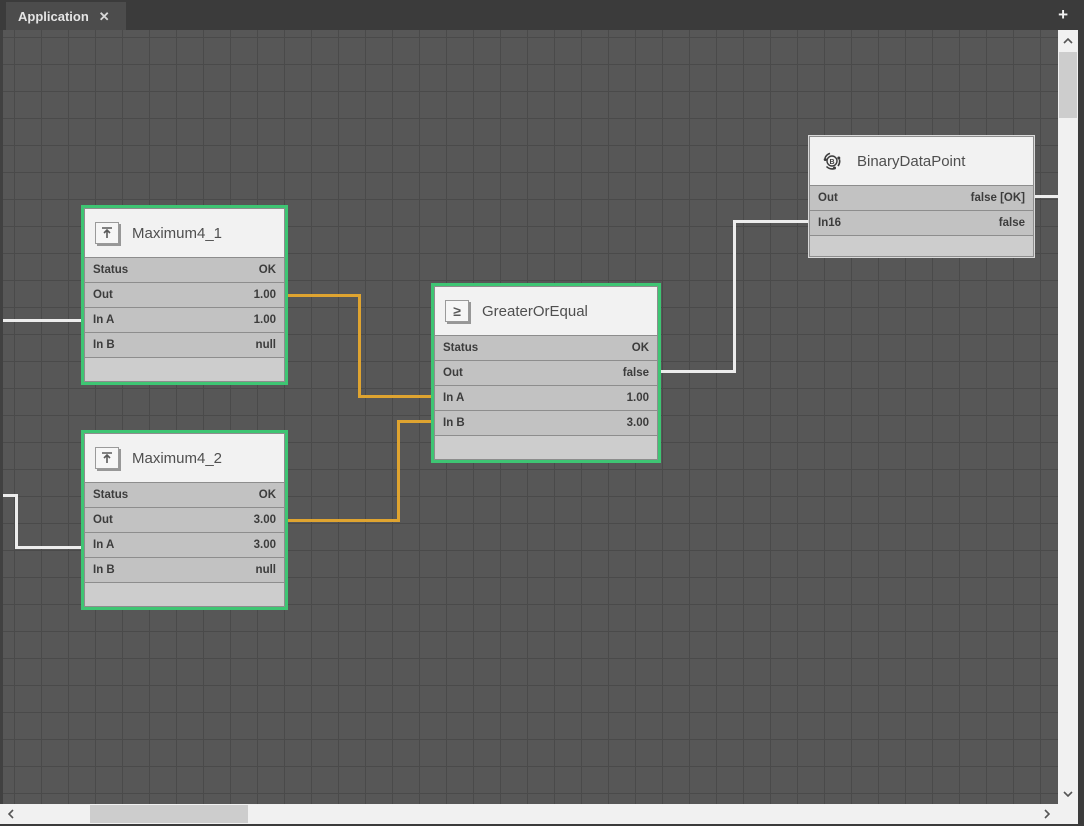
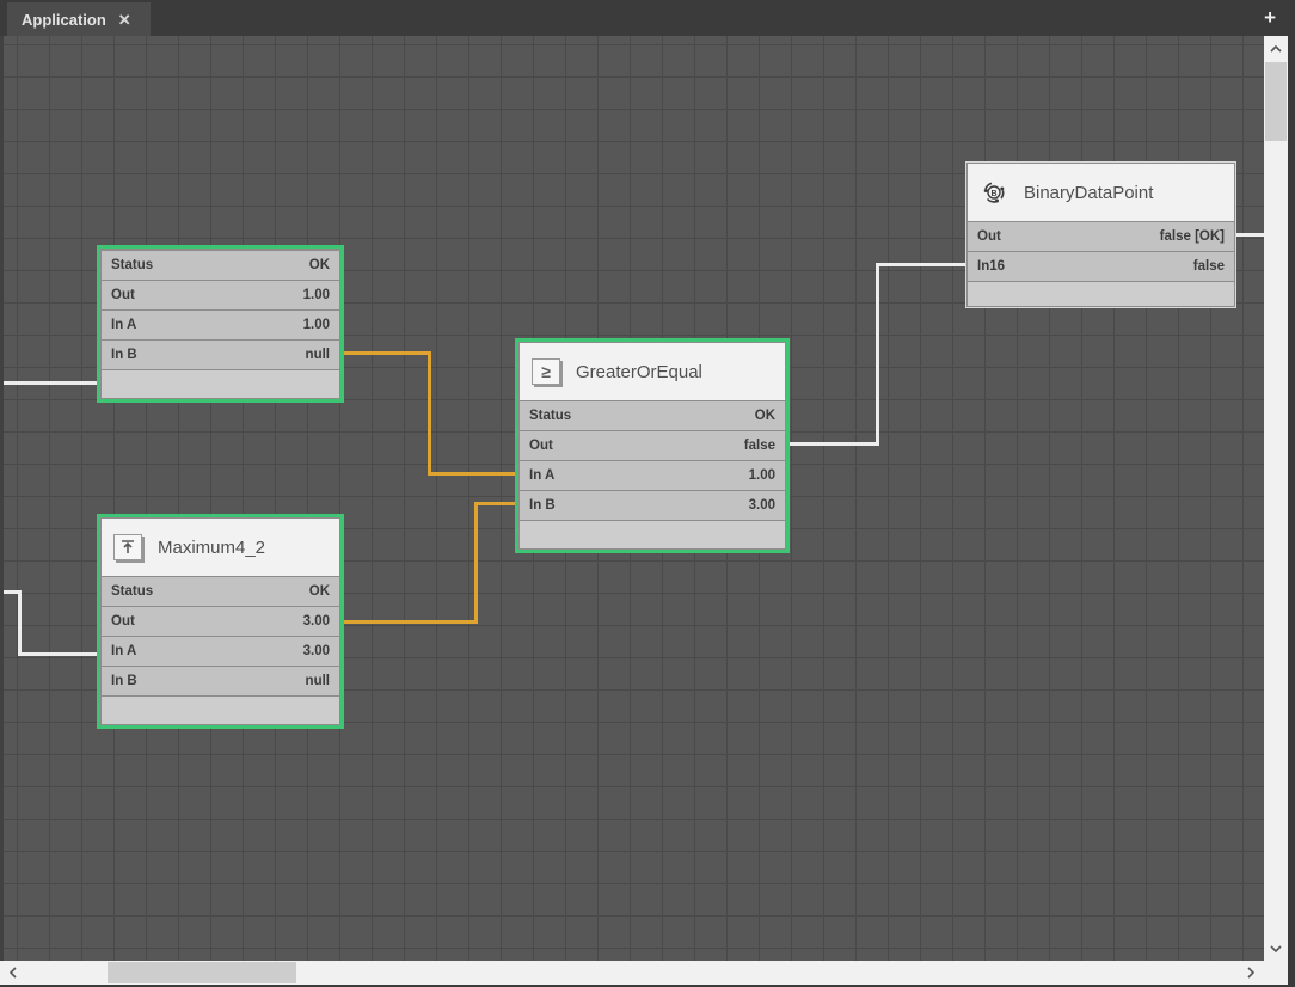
  Application
  ✕
  +
- Maximum4_1
  Status
  OK
  Out
  1.00
  In A
  1.00
  In B
  null
  Maximum4_2
  Status
  OK
  Out
  3.00
  In A
  3.00
  In B
  null
  ≥
  GreaterOrEqual
  Status
  OK
  Out
  false
  In A
  1.00
  In B
  3.00
  BinaryDataPoint
  Out
  false [OK]
  In16
  false
